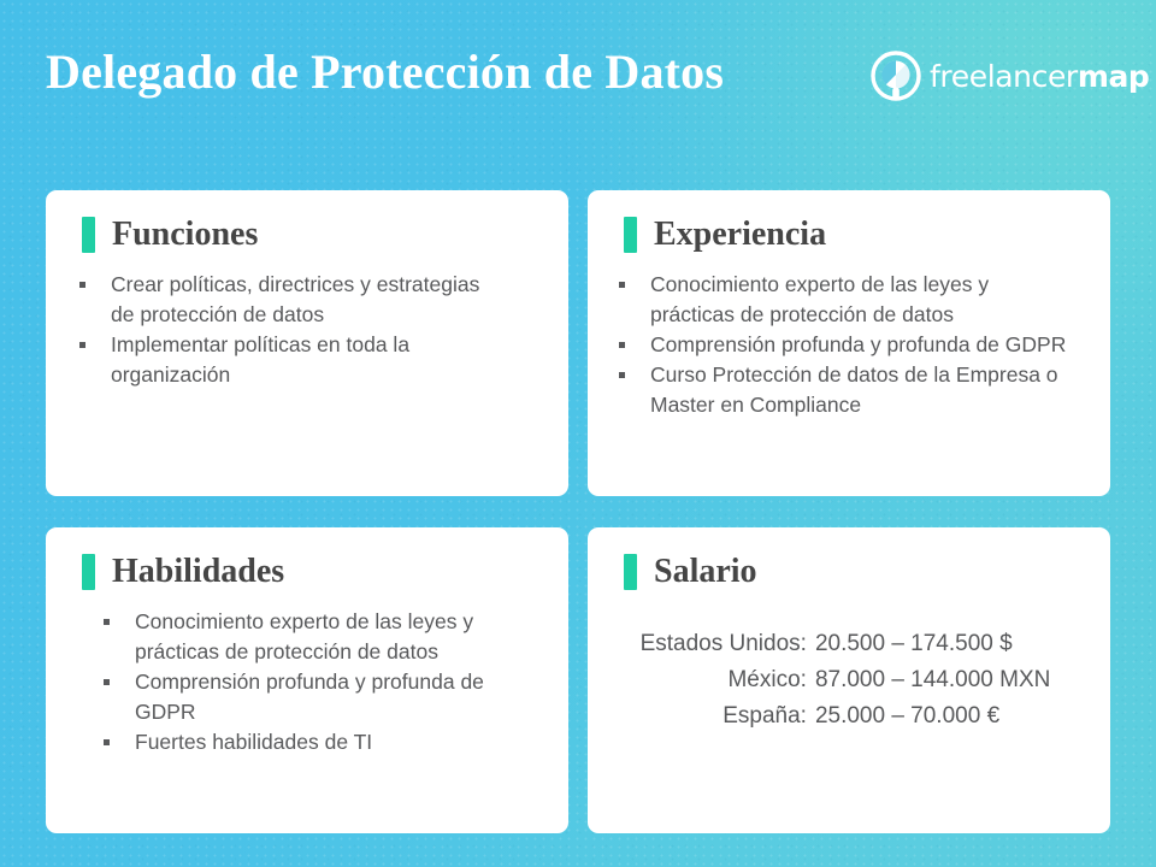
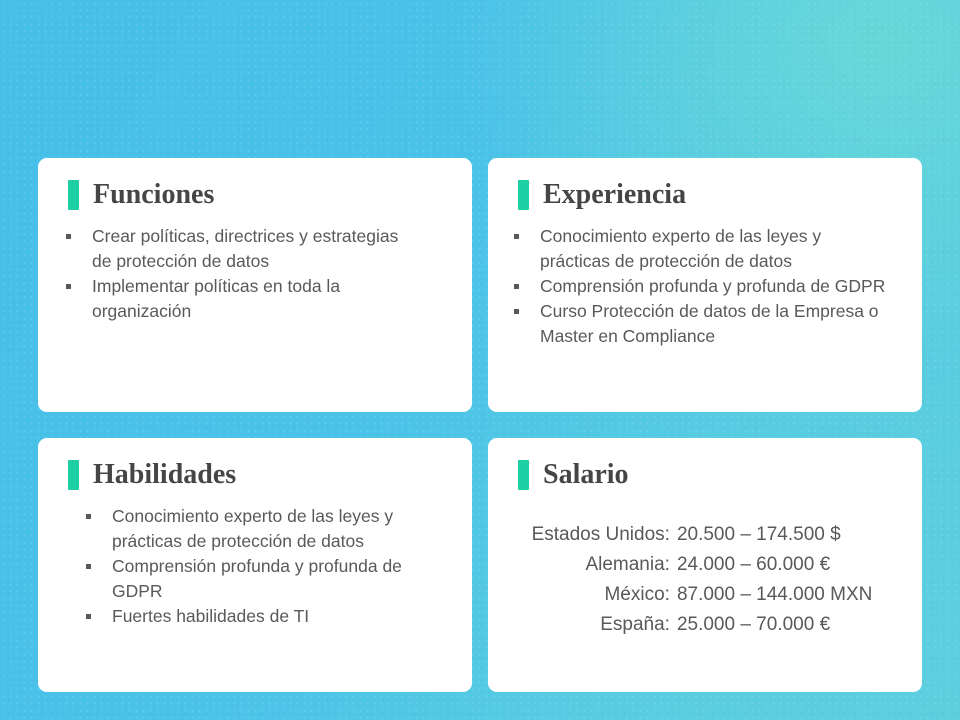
- Delegado de Protección de Datos
- freelancermap
  Funciones
  Crear políticas, directrices y estrategias de protección de datos
  Implementar políticas en toda la organización
  Experiencia
  Conocimiento experto de las leyes y prácticas de protección de datos
  Comprensión profunda y profunda de GDPR
  Curso Protección de datos de la Empresa o Master en Compliance
  Habilidades
  Conocimiento experto de las leyes y prácticas de protección de datos
  Comprensión profunda y profunda de GDPR
  Fuertes habilidades de TI
  Salario
  Estados Unidos:	20.500 – 174.500 $
+ Alemania:	24.000 – 60.000 €
  México:	87.000 – 144.000 MXN
  España:	25.000 – 70.000 €
